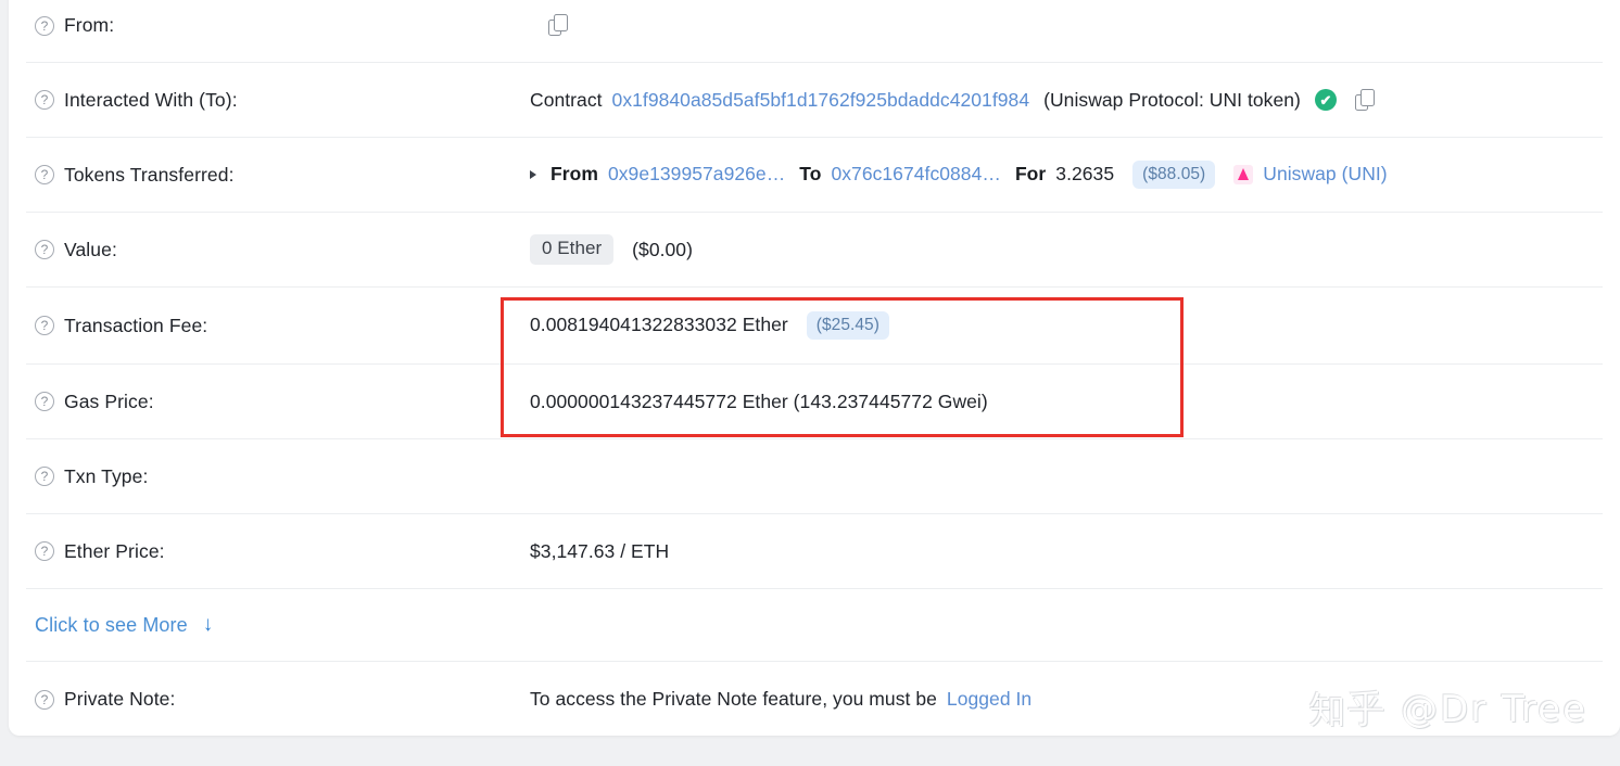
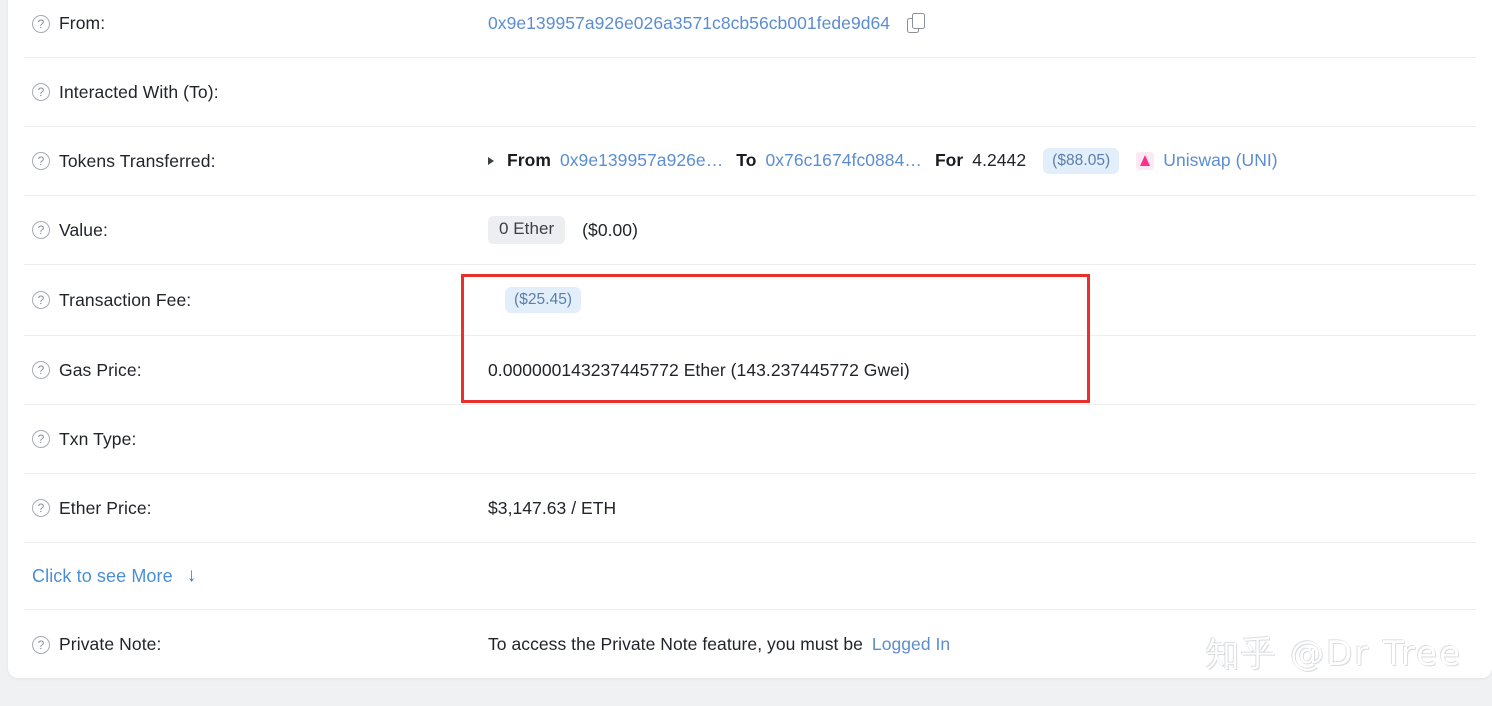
  ?
  From:
+ 0x9e139957a926e026a3571c8cb56cb001fede9d64
  ?
  Interacted With (To):
- Contract
- 0x1f9840a85d5af5bf1d1762f925bdaddc4201f984
- (Uniswap Protocol: UNI token)
- ✔
  ?
  Tokens Transferred:
  From
  0x9e139957a926e…
  To
  0x76c1674fc0884…
  For
- 3.2635
+ 4.2442
  ($88.05)
  Uniswap (UNI)
  ?
  Value:
  0 Ether
  ($0.00)
  ?
  Transaction Fee:
- 0.008194041322833032 Ether
  ($25.45)
  ?
  Gas Price:
  0.000000143237445772 Ether (143.237445772 Gwei)
  ?
  Txn Type:
  ?
  Ether Price:
  $3,147.63 / ETH
  Click to see More
  ↓
  ?
  Private Note:
  To access the Private Note feature, you must be
  Logged In
  知乎 @Dr Tree
